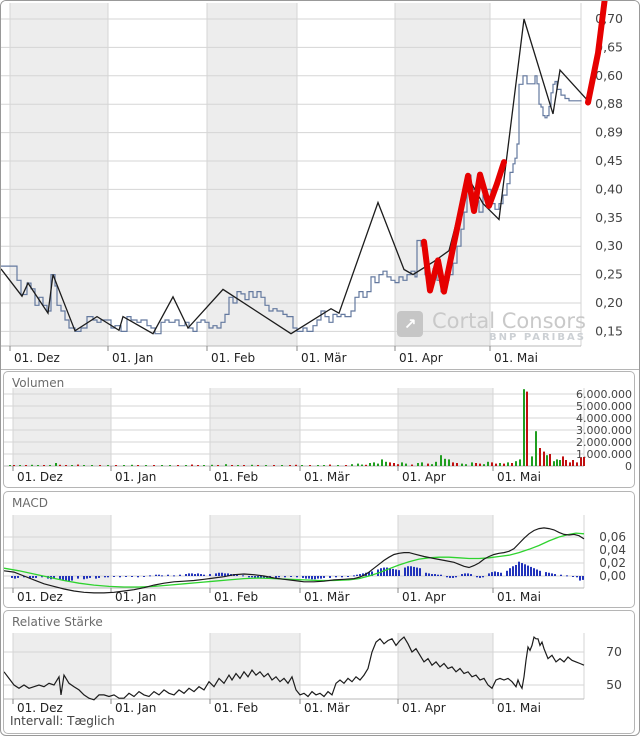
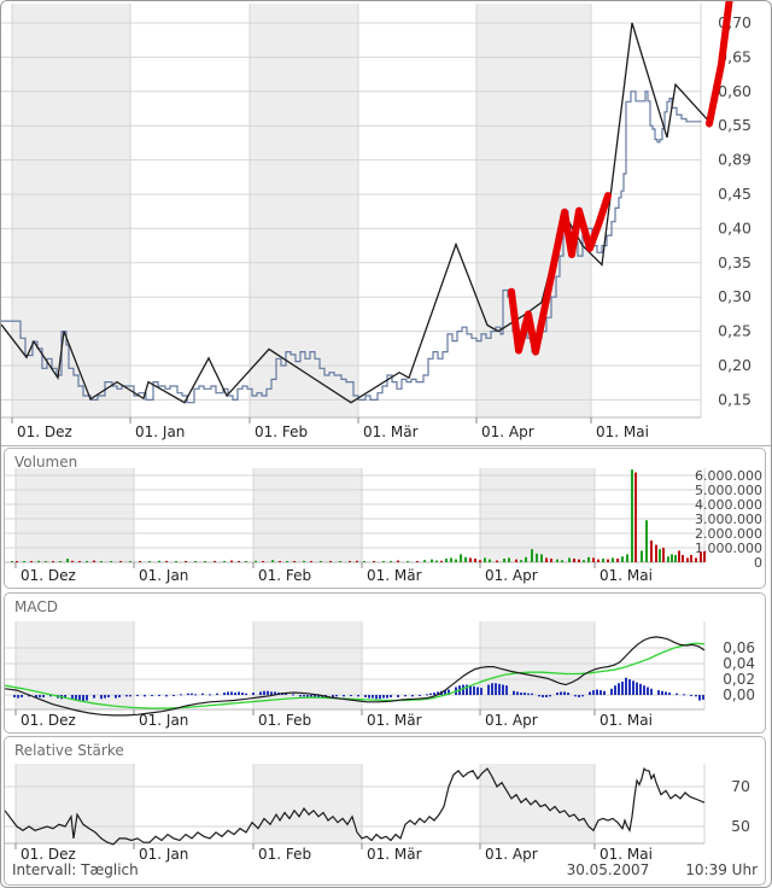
  070
  ,65
  0,60
- 0,88
+ 0,55
  0,89
  0,45
  0,40
  0,35
  0,30
  0,25
  0,20
  0,15
  01. Dez
  01. Jan
  01. Feb
  01. Mär
  01. Apr
  01. Mai
- ↗
- Cortal Consors
- BNP PARIBAS
  Volumen
  6.000.000
  5.000.000
  4.000.000
  3.000.000
  2.000.000
  1.000.000
  0
  01. Dez
  01. Jan
  01. Feb
  01. Mär
  01. Apr
  01. Mai
  MACD
  0,06
  0,04
  0,02
  0,00
  01. Dez
  01. Jan
  01. Feb
  01. Mär
  01. Apr
  01. Mai
  Relative Stärke
  70
  50
  01. Dez
  01. Jan
  01. Feb
  01. Mär
  01. Apr
  01. Mai
  Intervall: Tæglich
+ 30.05.2007 10:39 Uhr
